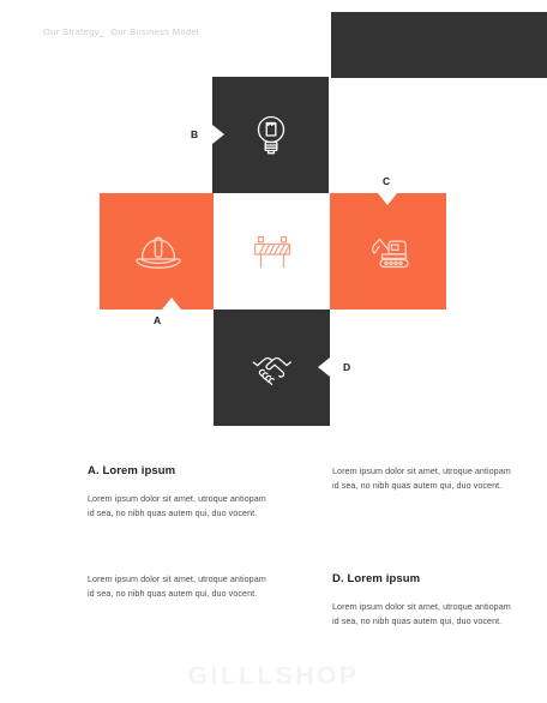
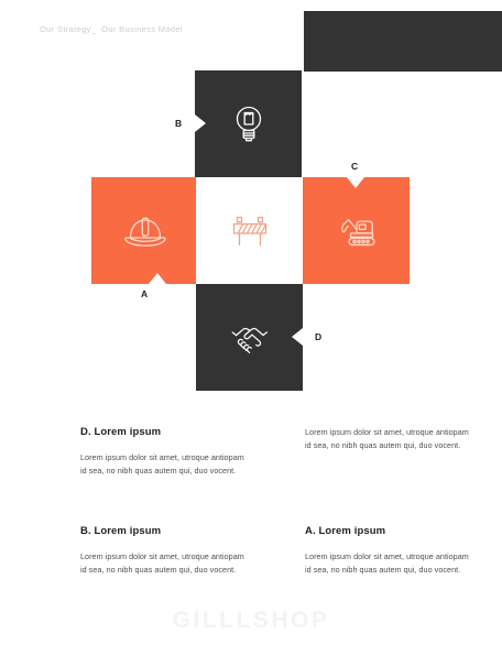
  Our Strategy_ Our Business Model
  B
  A
  C
  D
- A. Lorem ipsum
+ D. Lorem ipsum
  Lorem ipsum dolor sit amet, utroque antiopam id sea, no nibh quas autem qui, duo vocent.
  Lorem ipsum dolor sit amet, utroque antiopam id sea, no nibh quas autem qui, duo vocent.
+ B. Lorem ipsum
  Lorem ipsum dolor sit amet, utroque antiopam id sea, no nibh quas autem qui, duo vocent.
- D. Lorem ipsum
+ A. Lorem ipsum
  Lorem ipsum dolor sit amet, utroque antiopam id sea, no nibh quas autem qui, duo vocent.
